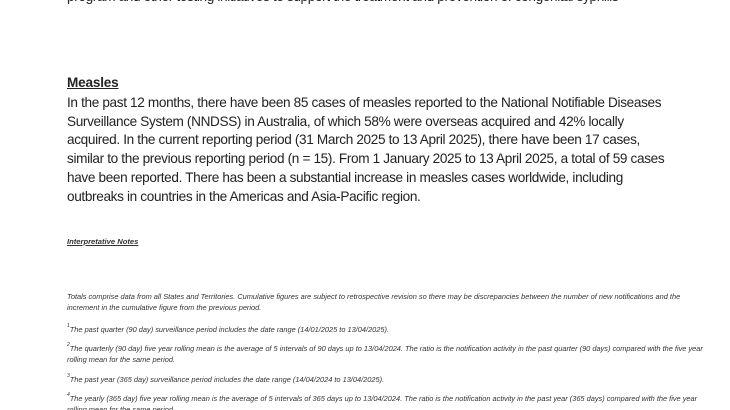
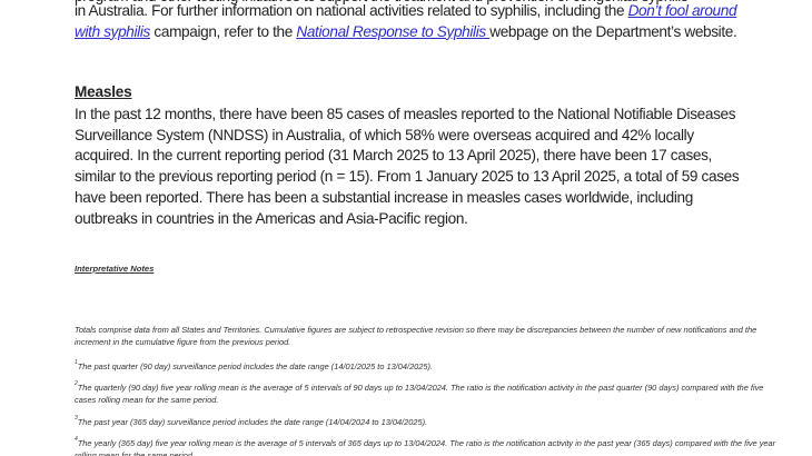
+ in Australia. For further information on national activities related to syphilis, including the Don’t fool around with syphilis campaign, refer to the National Response to Syphilis webpage on the Department’s website.
  Measles
  In the past 12 months, there have been 85 cases of measles reported to the National Notifiable Diseases Surveillance System (NNDSS) in Australia, of which 58% were overseas acquired and 42% locally acquired. In the current reporting period (31 March 2025 to 13 April 2025), there have been 17 cases, similar to the previous reporting period (n = 15). From 1 January 2025 to 13 April 2025, a total of 59 cases have been reported. There has been a substantial increase in measles cases worldwide, including outbreaks in countries in the Americas and Asia-Pacific region.
  Interpretative Notes
  Totals comprise data from all States and Territories. Cumulative figures are subject to retrospective revision so there may be discrepancies between the number of new notifications and the increment in the cumulative figure from the previous period.
  The past quarter (90 day) surveillance period includes the date range (14/01/2025 to 13/04/2025).
- The quarterly (90 day) five year rolling mean is the average of 5 intervals of 90 days up to 13/04/2024. The ratio is the notification activity in the past quarter (90 days) compared with the five year rolling mean for the same period.
+ The quarterly (90 day) five year rolling mean is the average of 5 intervals of 90 days up to 13/04/2024. The ratio is the notification activity in the past quarter (90 days) compared with the five cases rolling mean for the same period.
  The past year (365 day) surveillance period includes the date range (14/04/2024 to 13/04/2025).
  The yearly (365 day) five year rolling mean is the average of 5 intervals of 365 days up to 13/04/2024. The ratio is the notification activity in the past year (365 days) compared with the five year rolling mean for the same period.
